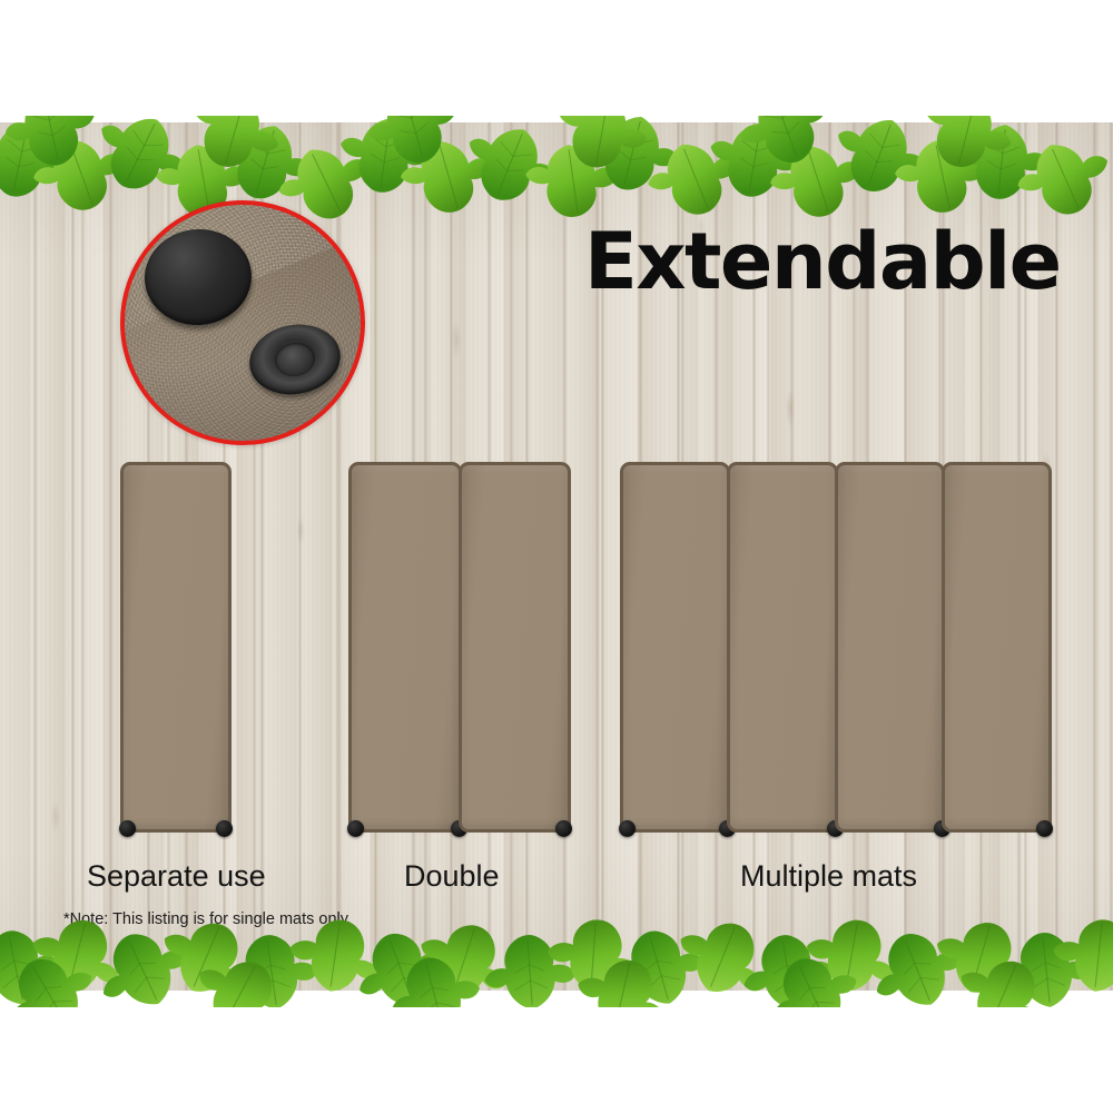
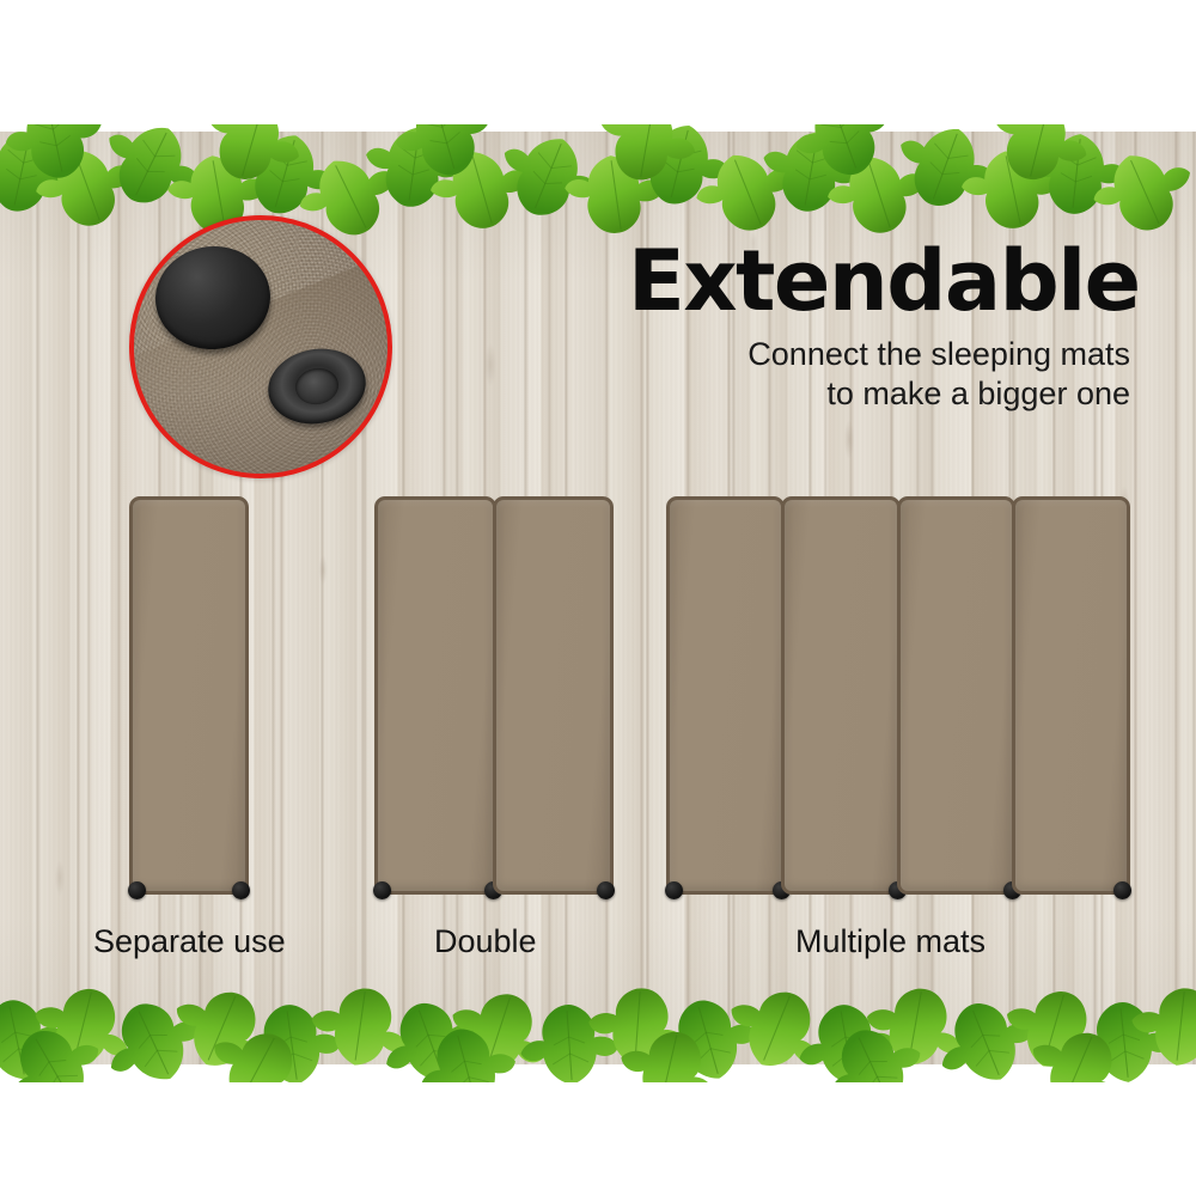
  Extendable
+ Connect the sleeping mats
+ to make a bigger one
  Separate use
  Double
  Multiple mats
- *Note: This listing is for single mats only.
